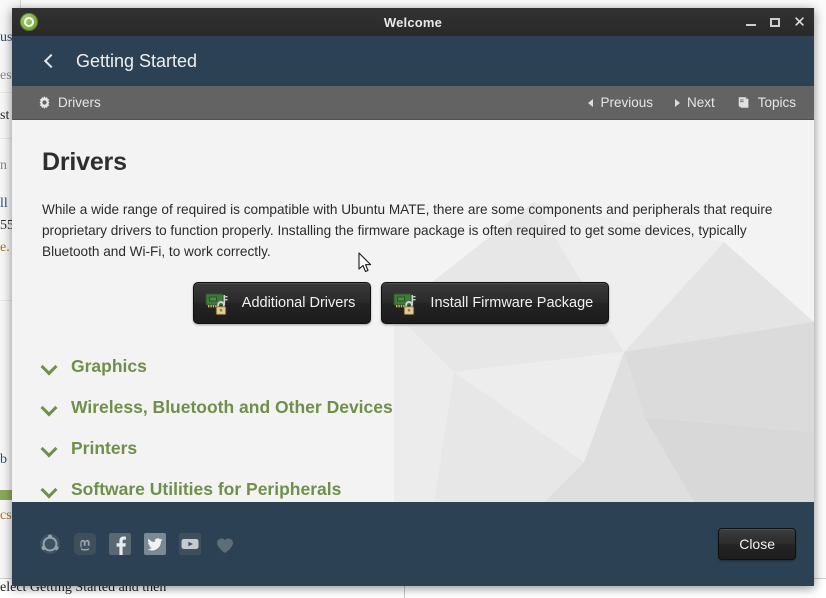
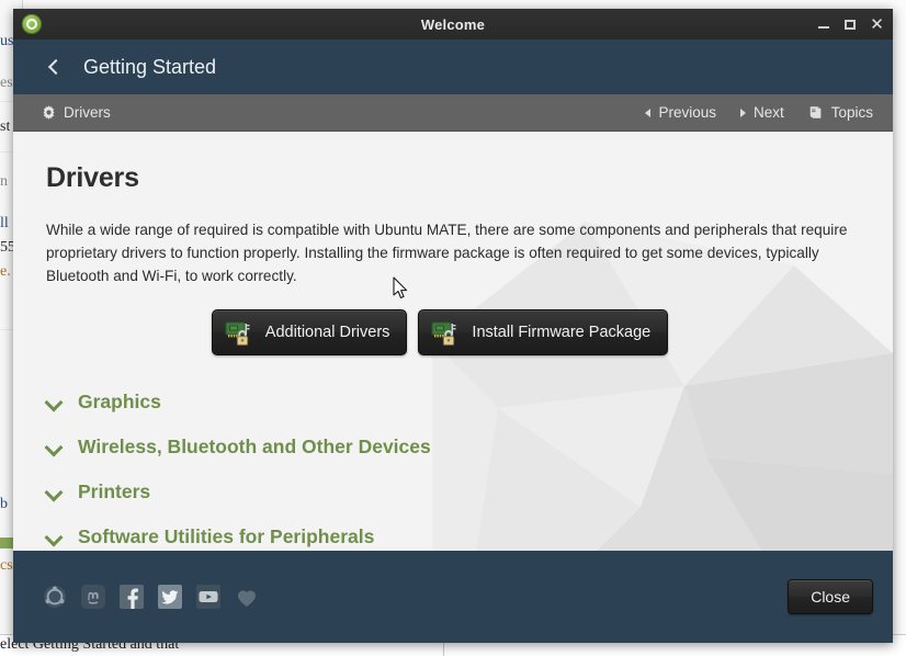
  us
  es
  st
  n
  ll
  55
  e.
  b
  cs
- elect Getting Started and then
+ elect Getting Started and that
  Welcome
  ✕
  Getting Started
  Drivers
  Previous
  Next
  Topics
  Drivers
  While a wide range of required is compatible with Ubuntu MATE, there are some components and peripherals that require proprietary drivers to function properly. Installing the firmware package is often required to get some devices, typically Bluetooth and Wi-Fi, to work correctly.
  Additional Drivers
  Install Firmware Package
  Graphics
  Wireless, Bluetooth and Other Devices
  Printers
  Software Utilities for Peripherals
  Close
